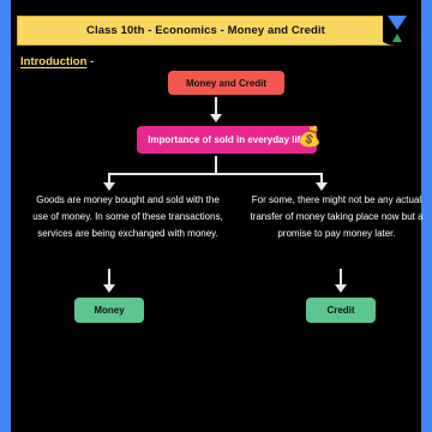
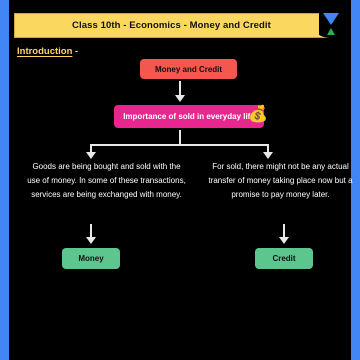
  Class 10th - Economics - Money and Credit
  Introduction -
  Money and Credit
  Importance of sold in everyday life
  💰
- Goods are money bought and sold with the use of money. In some of these transactions, services are being exchanged with money.
+ Goods are being bought and sold with the use of money. In some of these transactions, services are being exchanged with money.
- For some, there might not be any actual transfer of money taking place now but a promise to pay money later.
+ For sold, there might not be any actual transfer of money taking place now but a promise to pay money later.
  Money
  Credit
